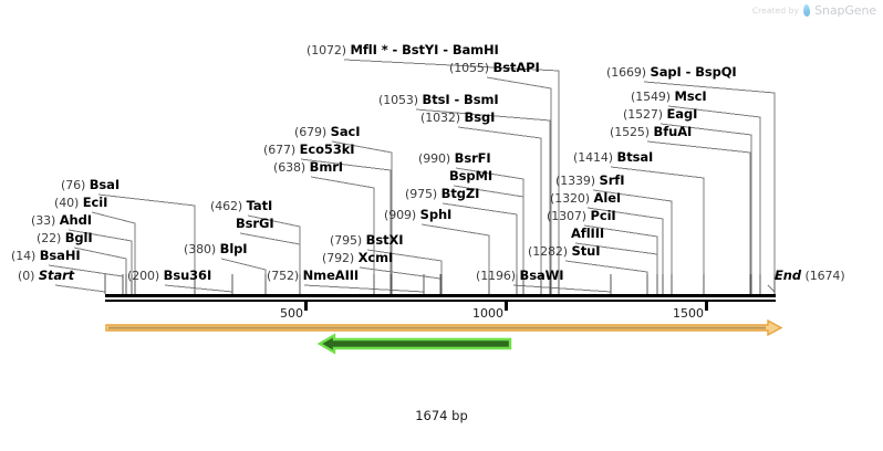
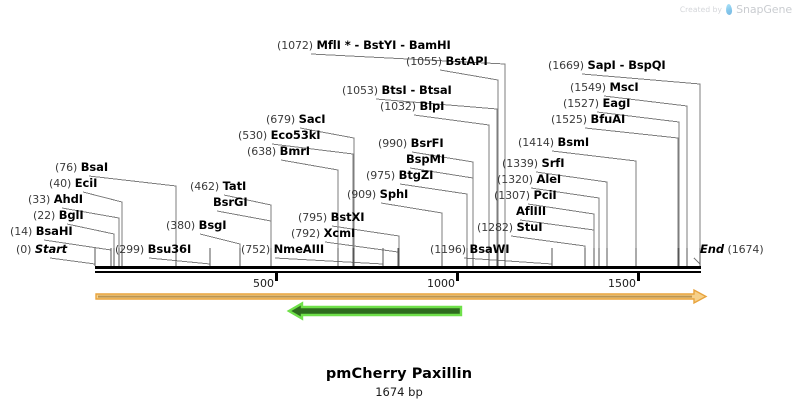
  Created by
  SnapGene
  (76) BsaI
  (40) EciI
  (33) AhdI
  (22) BglI
  (14) BsaHI
  (0) Start
- (200) Bsu36I
+ (299) Bsu36I
- (380) BlpI
+ (380) BsgI
  (462) TatI
  BsrGI
  (679) SacI
- (677) Eco53kI
+ (530) Eco53kI
  (638) BmrI
  (795) BstXI
  (792) XcmI
  (752) NmeAIII
  (909) SphI
  (990) BsrFI
  BspMI
  (975) BtgZI
- (1032) BsgI
+ (1032) BlpI
- (1053) BtsI - BsmI
+ (1053) BtsI - BtsaI
  (1055) BstAPI
  (1072) MflI * - BstYI - BamHI
  (1196) BsaWI
  (1282) StuI
  AflIII
  (1307) PciI
  (1320) AleI
  (1339) SrfI
- (1414) BtsaI
+ (1414) BsmI
  (1525) BfuAI
  (1527) EagI
  (1549) MscI
  (1669) SapI - BspQI
  End (1674)
  500
  1000
  1500
+ pmCherry Paxillin
  1674 bp
